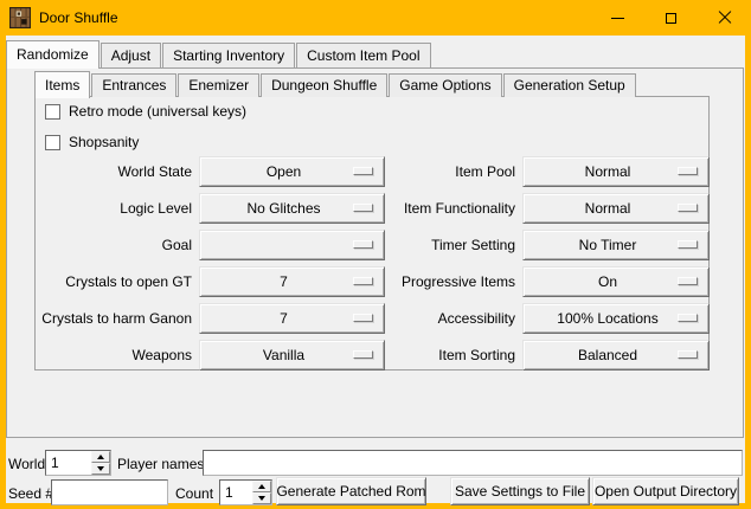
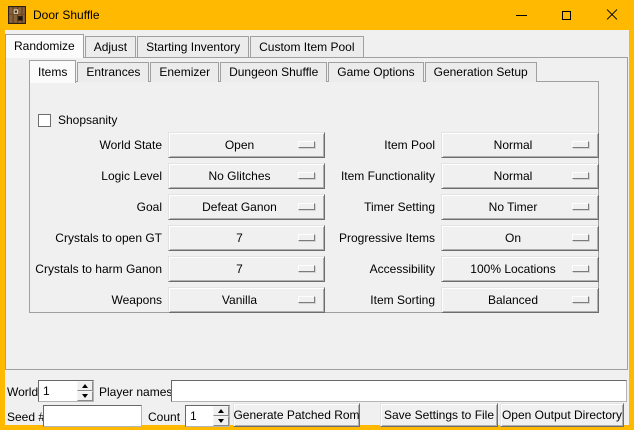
  Door Shuffle
  Randomize
  Adjust
  Starting Inventory
  Custom Item Pool
  Items
  Entrances
  Enemizer
  Dungeon Shuffle
  Game Options
  Generation Setup
- Retro mode (universal keys)
  Shopsanity
  World State
  Open
  Item Pool
  Normal
  Logic Level
  No Glitches
  Item Functionality
  Normal
  Goal
+ Defeat Ganon
  Timer Setting
  No Timer
  Crystals to open GT
  7
  Progressive Items
  On
  Crystals to harm Ganon
  7
  Accessibility
  100% Locations
  Weapons
  Vanilla
  Item Sorting
  Balanced
  World
  1
  Player names
  Seed #
  Count
  1
  Generate Patched Rom
  Save Settings to File
  Open Output Directory
